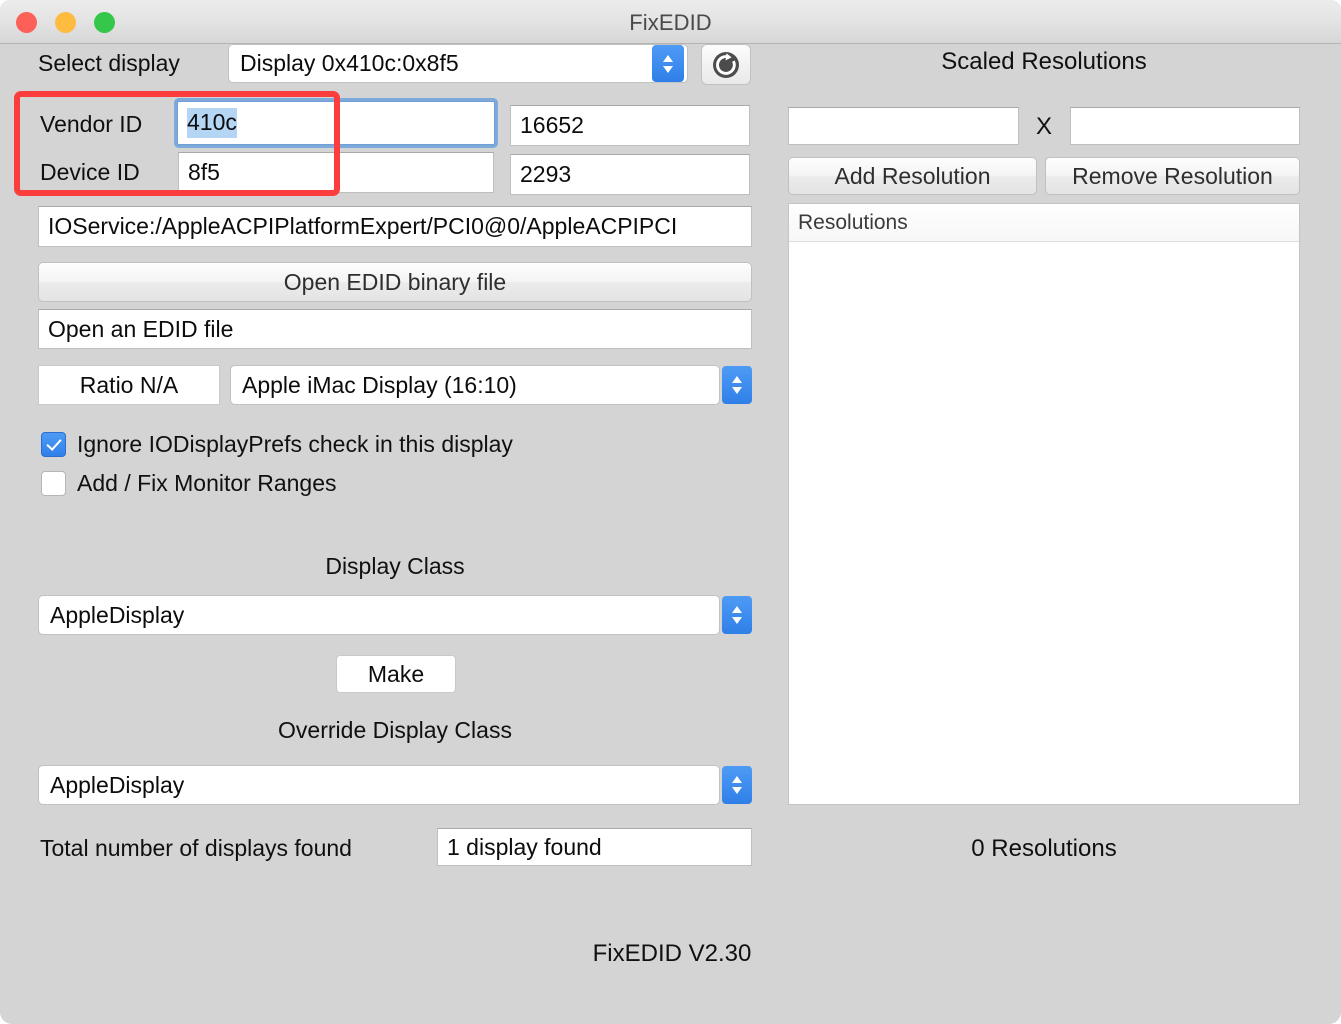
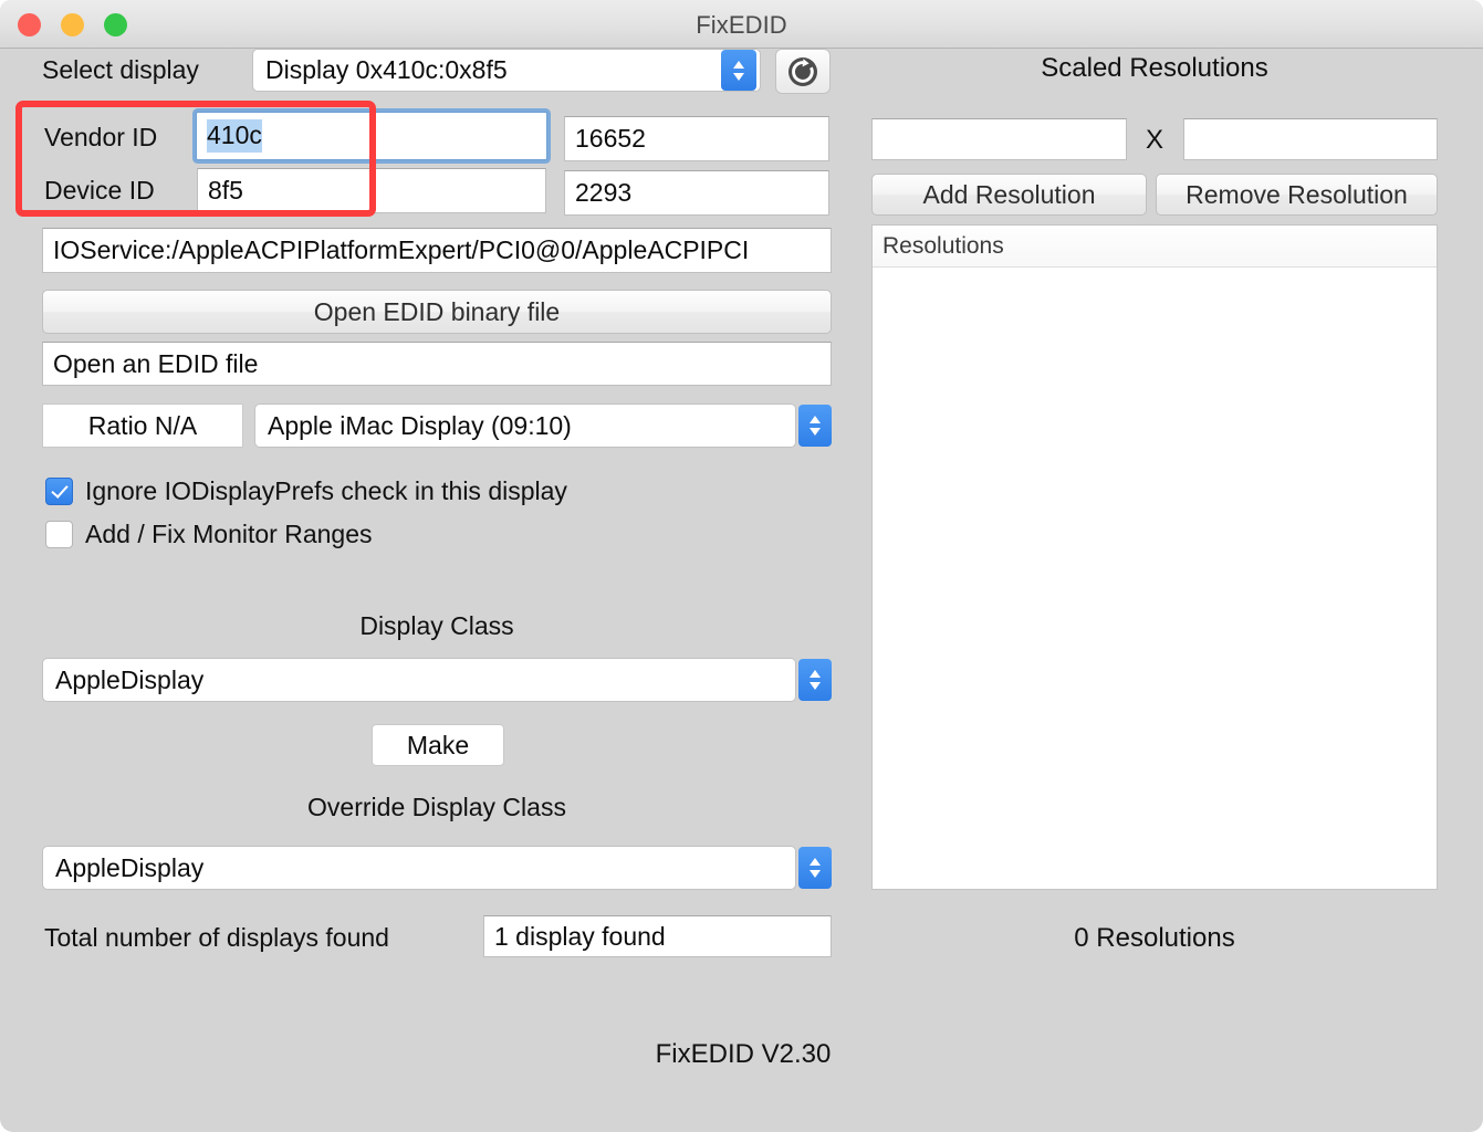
  FixEDID
  Select display
  Display 0x410c:0x8f5
  Vendor ID
  410c
  16652
  Device ID
  8f5
  2293
  IOService:/AppleACPIPlatformExpert/PCI0@0/AppleACPIPCI
  Open EDID binary file
  Open an EDID file
  Ratio N/A
- Apple iMac Display (16:10)
+ Apple iMac Display (09:10)
  Ignore IODisplayPrefs check in this display
  Add / Fix Monitor Ranges
  Display Class
  AppleDisplay
  Make
  Override Display Class
  AppleDisplay
  Total number of displays found
  1 display found
  Scaled Resolutions
  X
  Add Resolution
  Remove Resolution
  Resolutions
  0 Resolutions
  FixEDID V2.30
